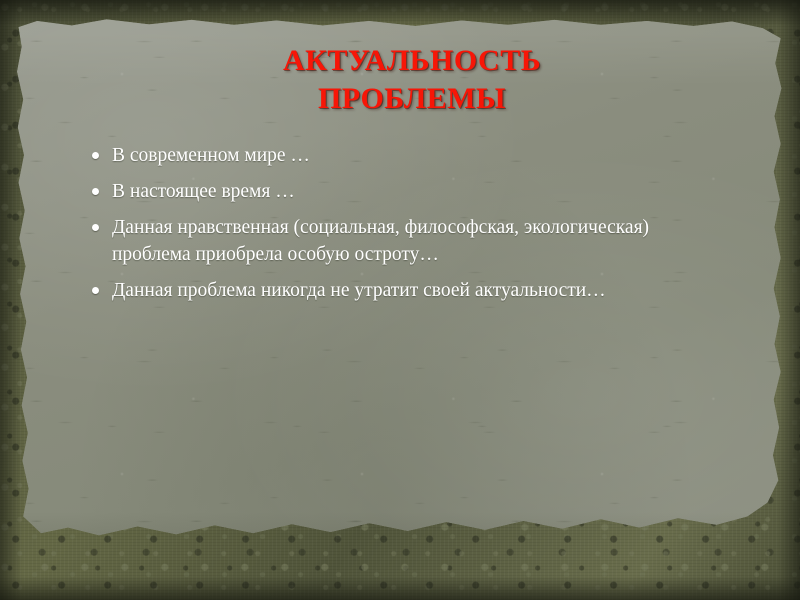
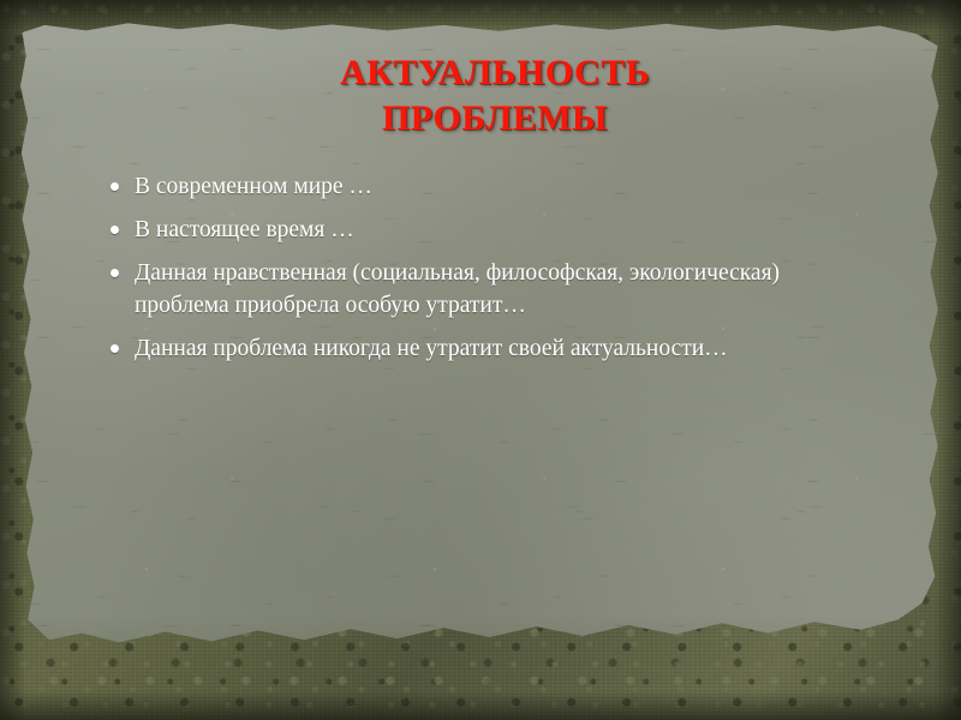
  АКТУАЛЬНОСТЬ
  ПРОБЛЕМЫ
  В современном мире …
  В настоящее время …
- Данная нравственная (социальная, философская, экологическая) проблема приобрела особую остроту…
+ Данная нравственная (социальная, философская, экологическая) проблема приобрела особую утратит…
  Данная проблема никогда не утратит своей актуальности…
